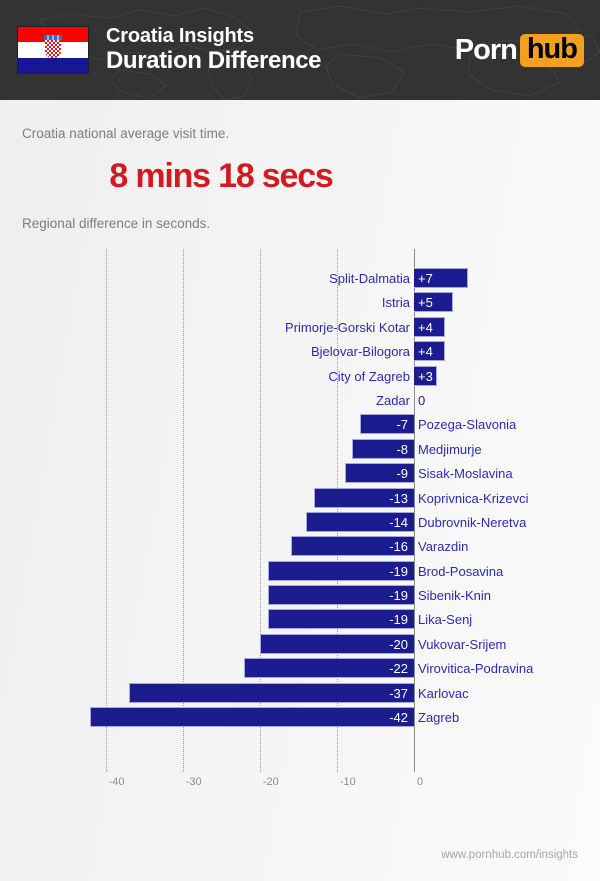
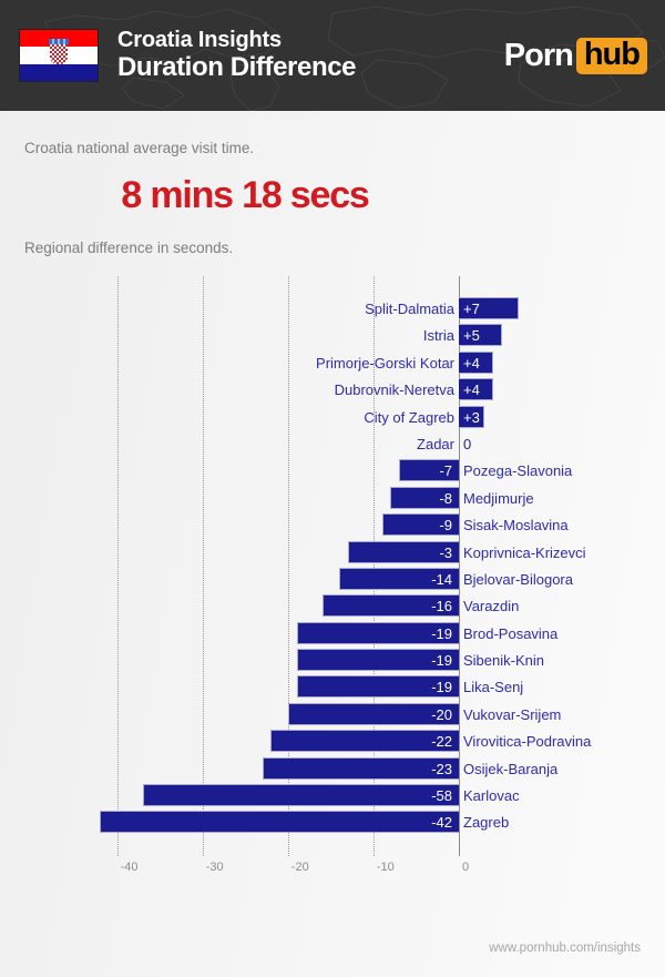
  Croatia Insights
  Duration Difference
  Porn
  hub
  Croatia national average visit time.
  8 mins 18 secs
  Regional difference in seconds.
  -40
  -30
  -20
  -10
  0
  +7
  Split-Dalmatia
  +5
  Istria
  +4
  Primorje-Gorski Kotar
  +4
- Bjelovar-Bilogora
+ Dubrovnik-Neretva
  +3
  City of Zagreb
  0
  Zadar
  -7
  Pozega-Slavonia
  -8
  Medjimurje
  -9
  Sisak-Moslavina
- -13
+ -3
  Koprivnica-Krizevci
  -14
- Dubrovnik-Neretva
+ Bjelovar-Bilogora
  -16
  Varazdin
  -19
  Brod-Posavina
  -19
  Sibenik-Knin
  -19
  Lika-Senj
  -20
  Vukovar-Srijem
  -22
  Virovitica-Podravina
+ -23
+ Osijek-Baranja
- -37
+ -58
  Karlovac
  -42
  Zagreb
  www.pornhub.com/insights
